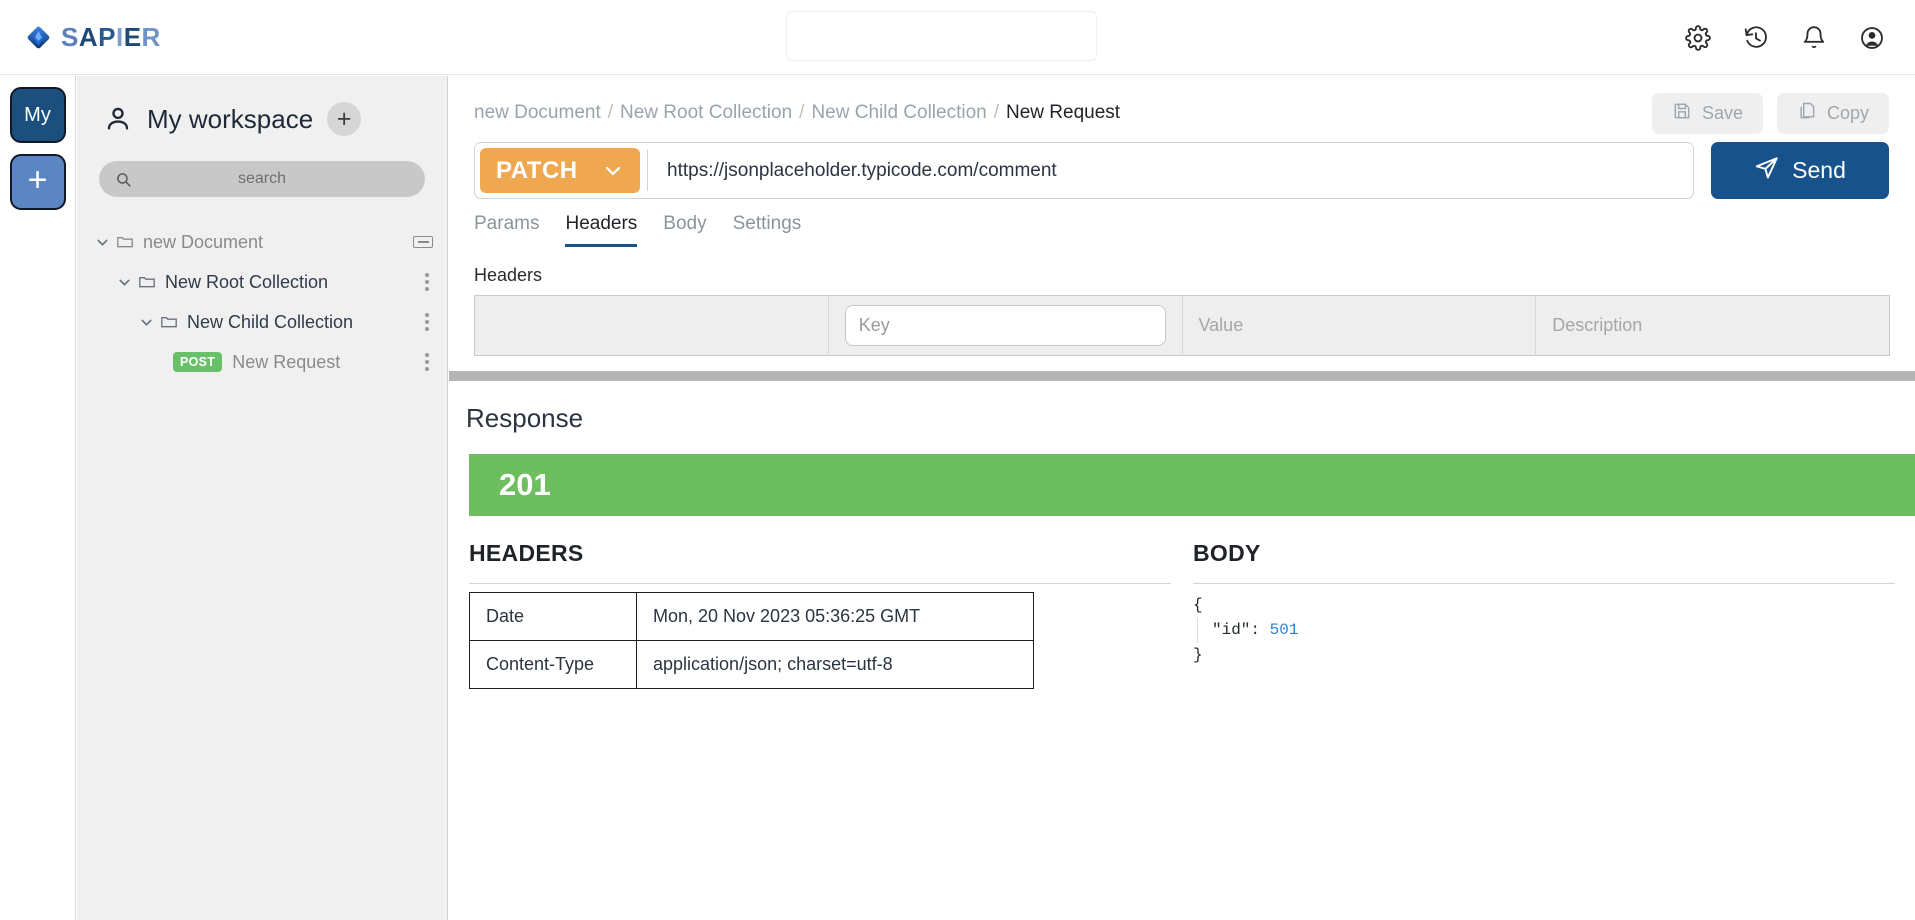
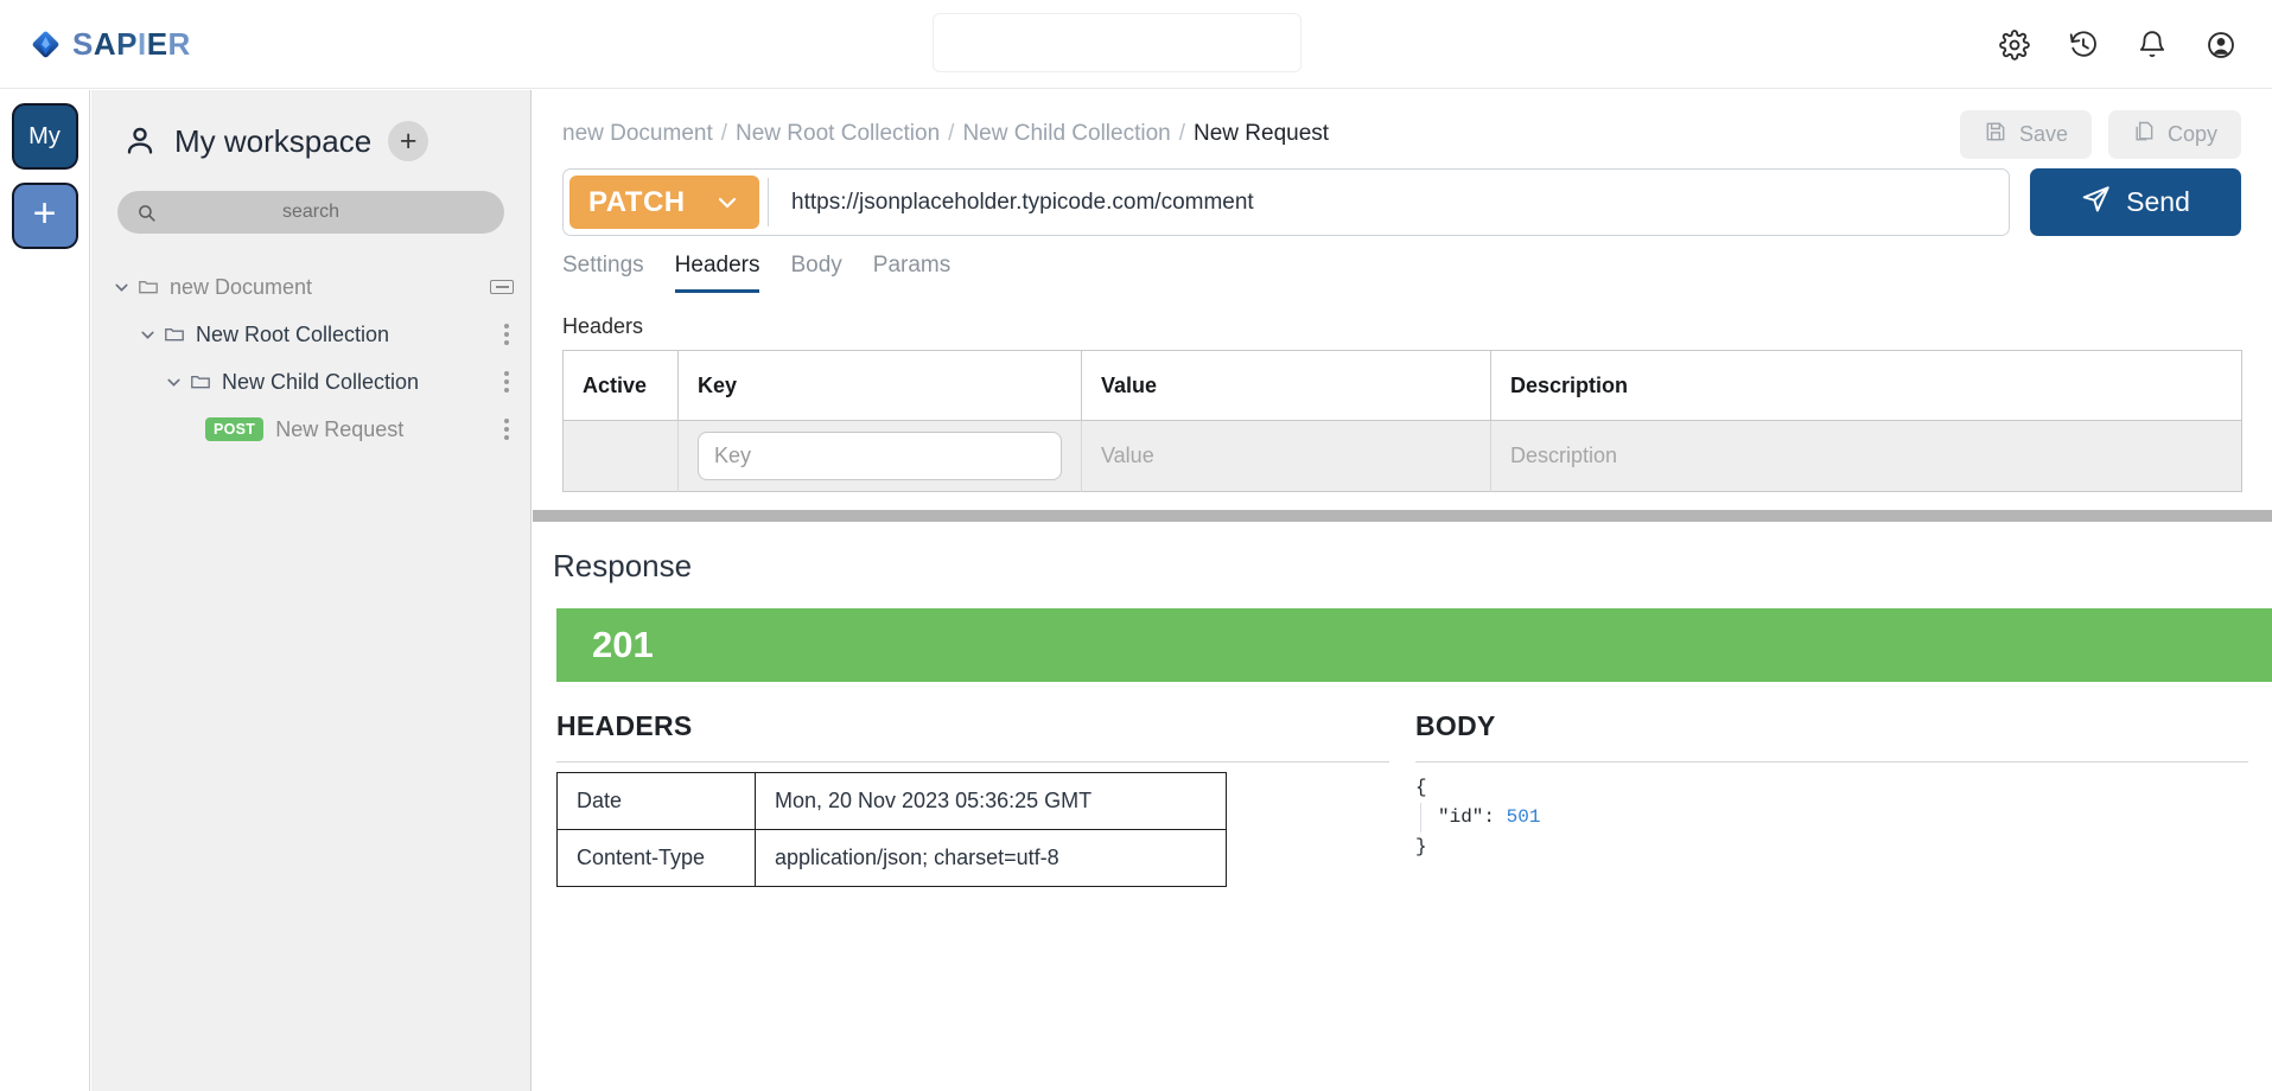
  S
  A
  P
  I
  E
  R
  My
  +
  My workspace
  +
  search
  new Document
  New Root Collection
  New Child Collection
  POST
  New Request
  new Document
  /
  New Root Collection
  /
  New Child Collection
  /
  New Request
  Save
  Copy
  PATCH
  https://jsonplaceholder.typicode.com/comment
  Send
- Params
+ Settings
  Headers
  Body
- Settings
+ Params
  Headers
+ Active	Key	Value	Description
  	Key	Value	Description
  Response
  201
  HEADERS
  Date	Mon, 20 Nov 2023 05:36:25 GMT
  Content-Type	application/json; charset=utf-8
  BODY
  { "id": 501 }
